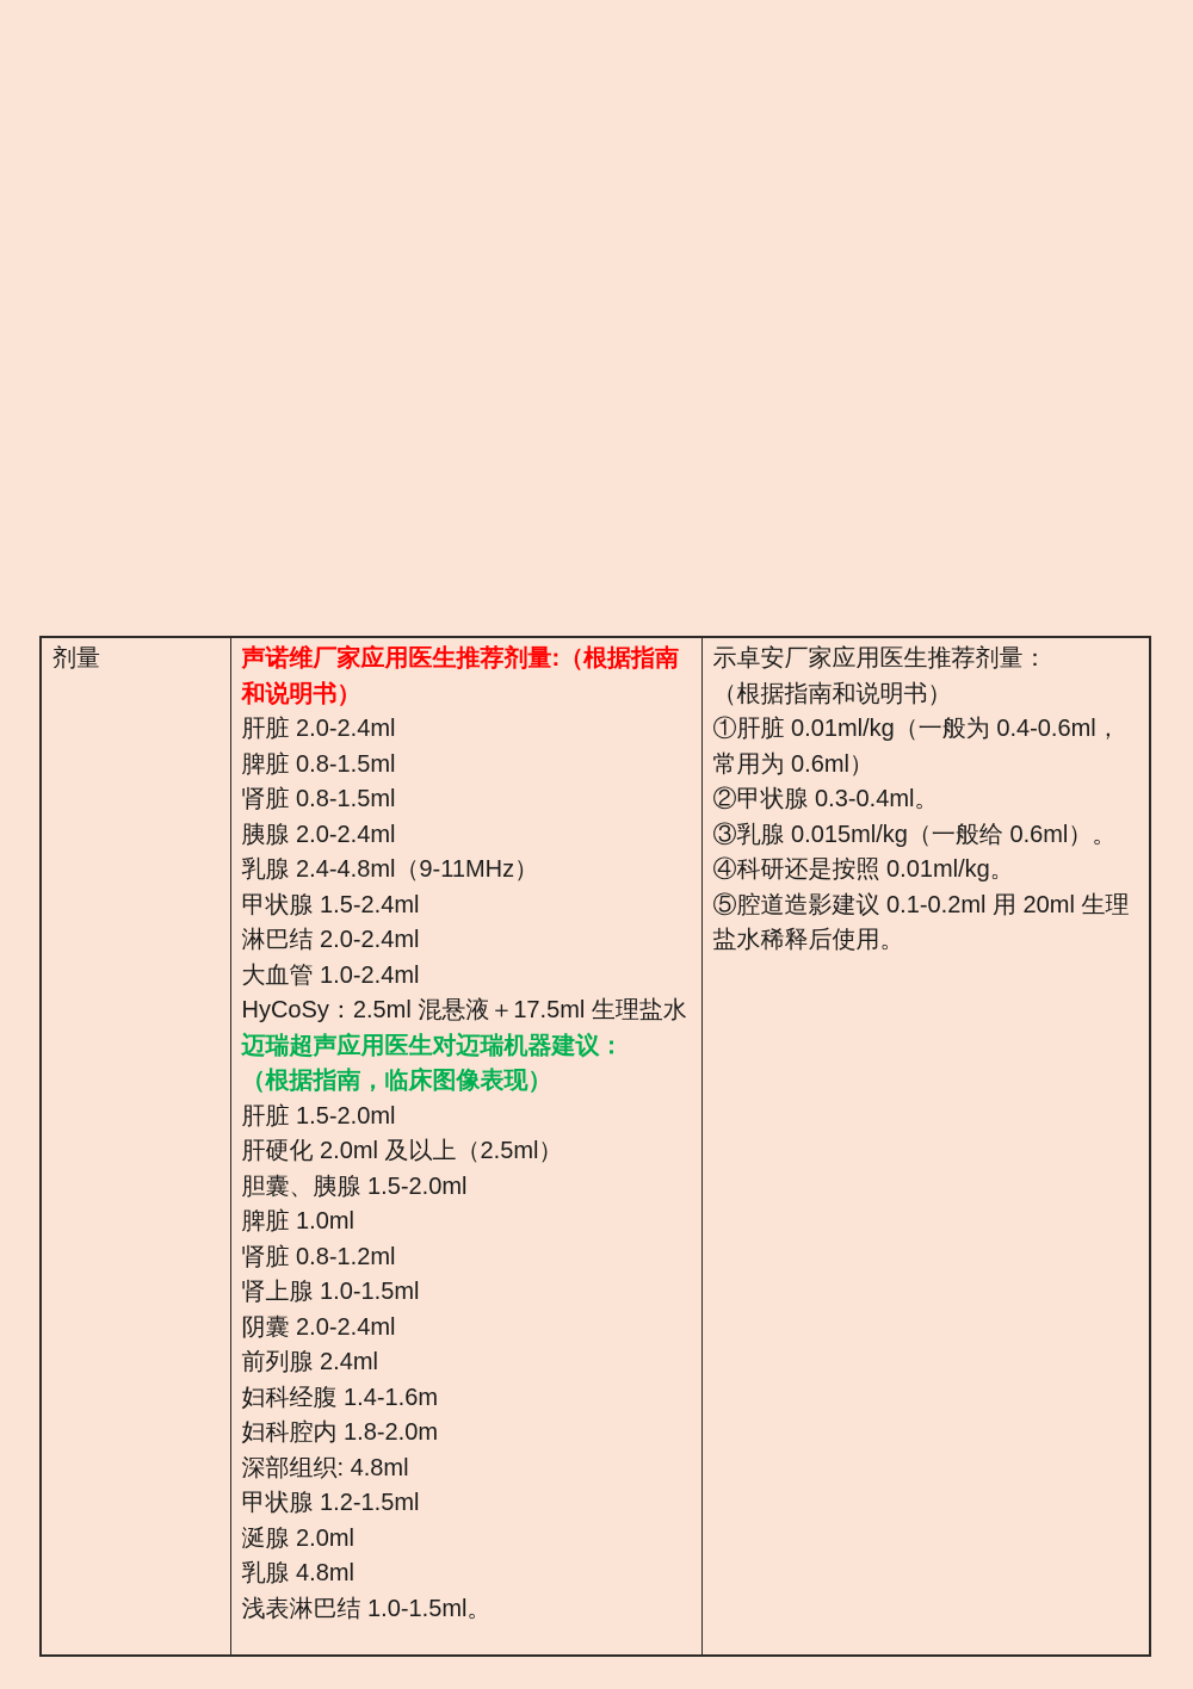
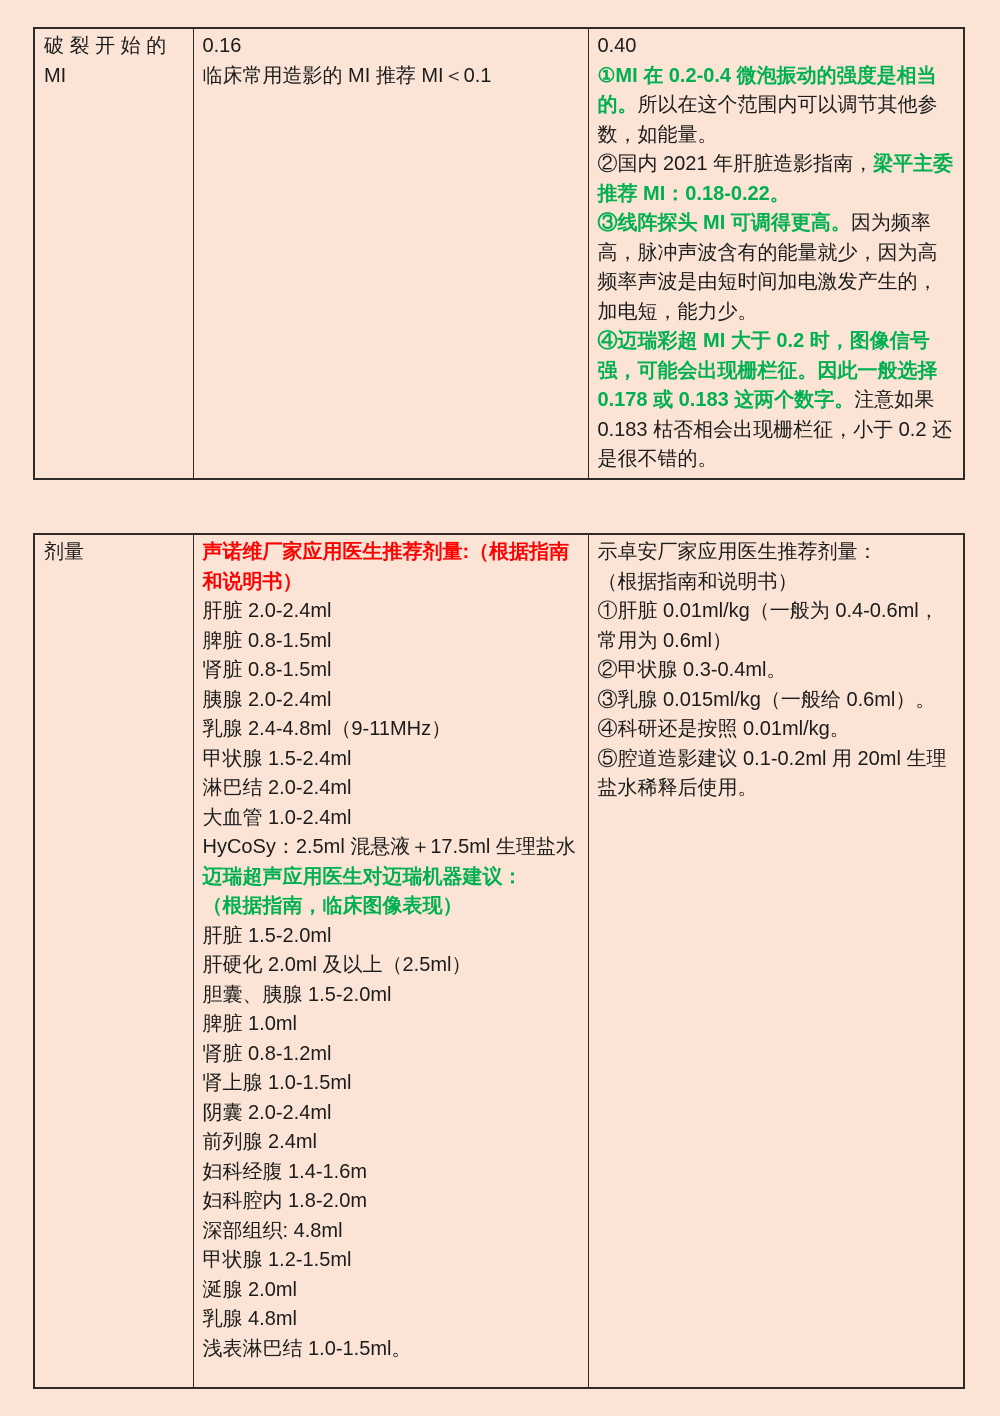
+ 破 裂 开 始 的MI	0.16临床常用造影的 MI 推荐 MI＜0.1	0.40①MI 在 0.2-0.4 微泡振动的强度是相当的。所以在这个范围内可以调节其他参数，如能量。②国内 2021 年肝脏造影指南，梁平主委推荐 MI：0.18-0.22。③线阵探头 MI 可调得更高。因为频率高，脉冲声波含有的能量就少，因为高频率声波是由短时间加电激发产生的，加电短，能力少。④迈瑞彩超 MI 大于 0.2 时，图像信号强，可能会出现栅栏征。因此一般选择 0.178 或 0.183 这两个数字。注意如果 0.183 枯否相会出现栅栏征，小于 0.2 还是很不错的。
  剂量	声诺维厂家应用医生推荐剂量:（根据指南和说明书）肝脏 2.0-2.4ml脾脏 0.8-1.5ml肾脏 0.8-1.5ml胰腺 2.0-2.4ml乳腺 2.4-4.8ml（9-11MHz）甲状腺 1.5-2.4ml淋巴结 2.0-2.4ml大血管 1.0-2.4mlHyCoSy：2.5ml 混悬液＋17.5ml 生理盐水迈瑞超声应用医生对迈瑞机器建议：（根据指南，临床图像表现）肝脏 1.5-2.0ml肝硬化 2.0ml 及以上（2.5ml）胆囊、胰腺 1.5-2.0ml脾脏 1.0ml肾脏 0.8-1.2ml肾上腺 1.0-1.5ml阴囊 2.0-2.4ml前列腺 2.4ml妇科经腹 1.4-1.6m妇科腔内 1.8-2.0m深部组织: 4.8ml甲状腺 1.2-1.5ml涎腺 2.0ml乳腺 4.8ml浅表淋巴结 1.0-1.5ml。	示卓安厂家应用医生推荐剂量：（根据指南和说明书）①肝脏 0.01ml/kg（一般为 0.4-0.6ml，常用为 0.6ml）②甲状腺 0.3-0.4ml。③乳腺 0.015ml/kg（一般给 0.6ml）。④科研还是按照 0.01ml/kg。⑤腔道造影建议 0.1-0.2ml 用 20ml 生理盐水稀释后使用。
